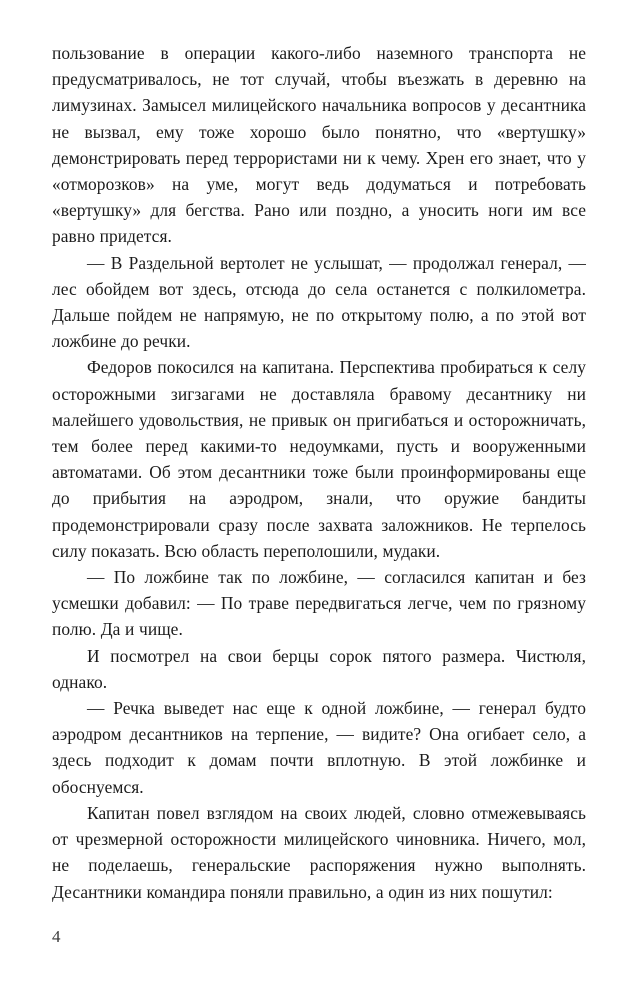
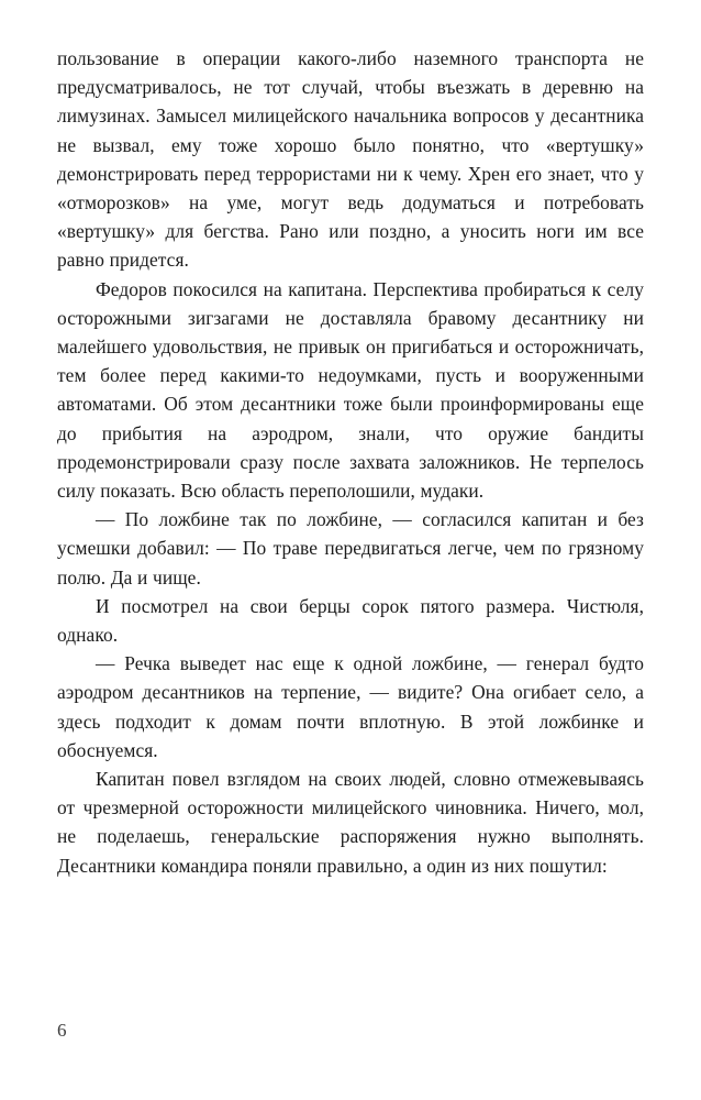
  пользование в операции какого-либо наземного транспорта не предусматривалось, не тот случай, чтобы въезжать в деревню на лимузинах. Замысел милицейского начальника вопросов у десантника не вызвал, ему тоже хорошо было понятно, что «вертушку» демонстрировать перед террористами ни к чему. Хрен его знает, что у «отморозков» на уме, могут ведь додуматься и потребовать «вертушку» для бегства. Рано или поздно, а уносить ноги им все равно придется.
- — В Раздельной вертолет не услышат, — продолжал генерал, — лес обойдем вот здесь, отсюда до села останется с полкилометра. Дальше пойдем не напрямую, не по открытому полю, а по этой вот ложбине до речки.
  Федоров покосился на капитана. Перспектива пробираться к селу осторожными зигзагами не доставляла бравому десантнику ни малейшего удовольствия, не привык он пригибаться и осторожничать, тем более перед какими-то недоумками, пусть и вооруженными автоматами. Об этом десантники тоже были проинформированы еще до прибытия на аэродром, знали, что оружие бандиты продемонстрировали сразу после захвата заложников. Не терпелось силу показать. Всю область переполошили, мудаки.
  — По ложбине так по ложбине, — согласился капитан и без усмешки добавил: — По траве передвигаться легче, чем по грязному полю. Да и чище.
  И посмотрел на свои берцы сорок пятого размера. Чистюля, однако.
  — Речка выведет нас еще к одной ложбине, — генерал будто аэродром десантников на терпение, — видите? Она огибает село, а здесь подходит к домам почти вплотную. В этой ложбинке и обоснуемся.
  Капитан повел взглядом на своих людей, словно отмежевываясь от чрезмерной осторожности милицейского чиновника. Ничего, мол, не поделаешь, генеральские распоряжения нужно выполнять. Десантники командира поняли правильно, а один из них пошутил:
- 4
+ 6
